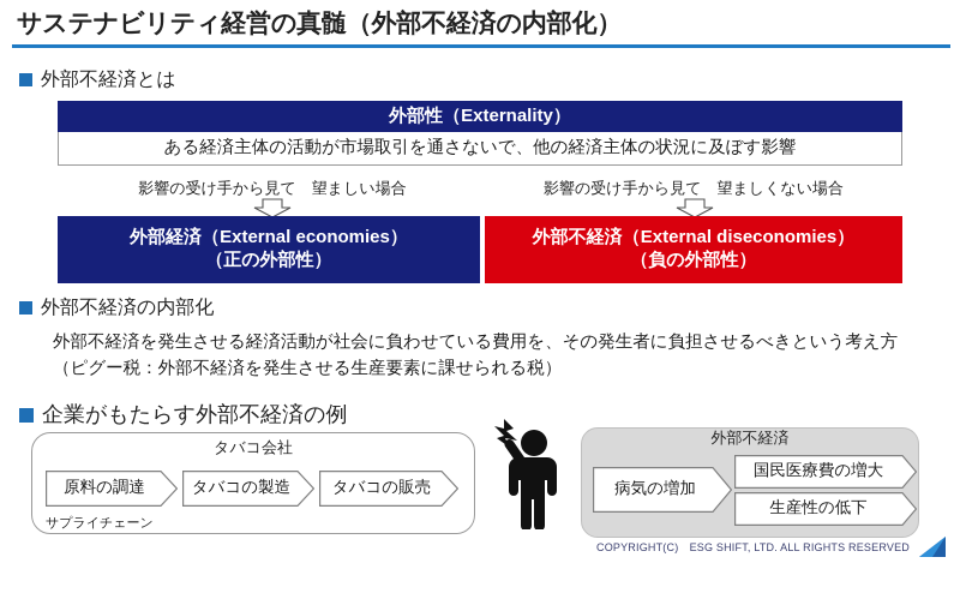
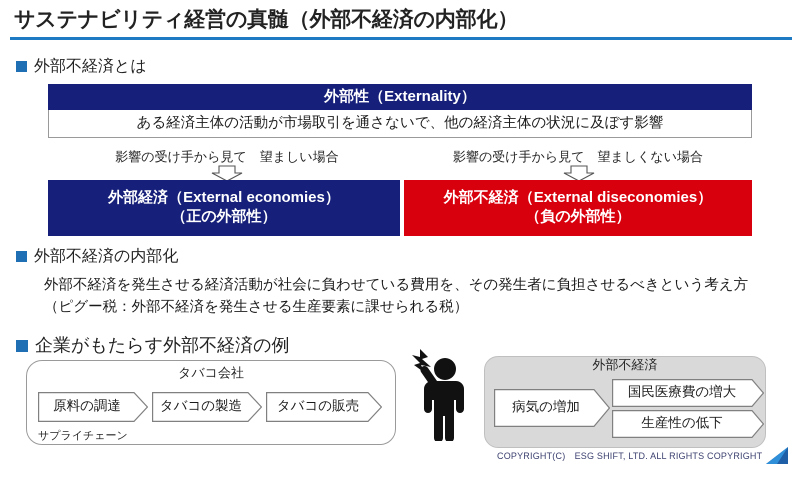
  サステナビリティ経営の真髄（外部不経済の内部化）
  外部不経済とは
  外部性（Externality）
  ある経済主体の活動が市場取引を通さないで、他の経済主体の状況に及ぼす影響
  影響の受け手から見て 望ましい場合
  影響の受け手から見て 望ましくない場合
  外部経済（External economies）
  （正の外部性）
  外部不経済（External diseconomies）
  （負の外部性）
  外部不経済の内部化
  外部不経済を発生させる経済活動が社会に負わせている費用を、その発生者に負担させるべきという考え方（ピグー税：外部不経済を発生させる生産要素に課せられる税）
  企業がもたらす外部不経済の例
  タバコ会社
  サプライチェーン
  原料の調達
  タバコの製造
  タバコの販売
  外部不経済
  病気の増加
  国民医療費の増大
  生産性の低下
- COPYRIGHT(C) ESG SHIFT, LTD. ALL RIGHTS RESERVED
+ COPYRIGHT(C) ESG SHIFT, LTD. ALL RIGHTS COPYRIGHT
